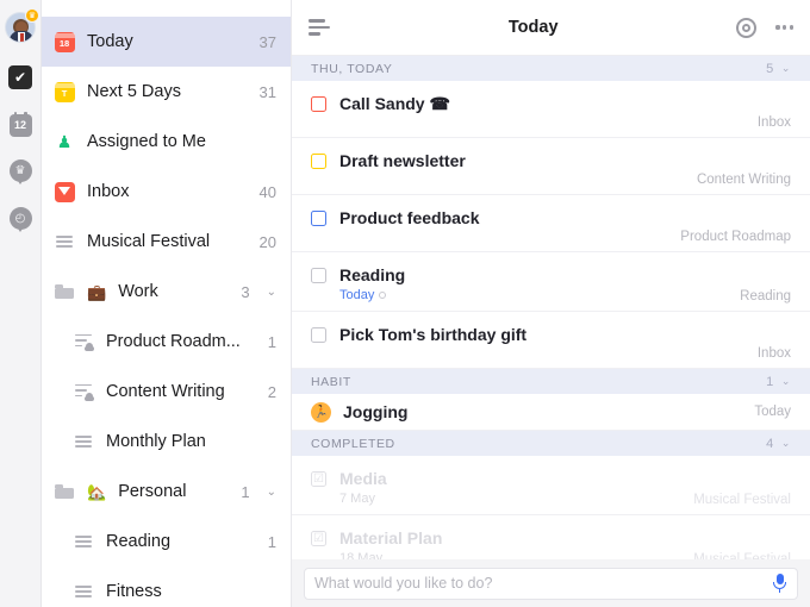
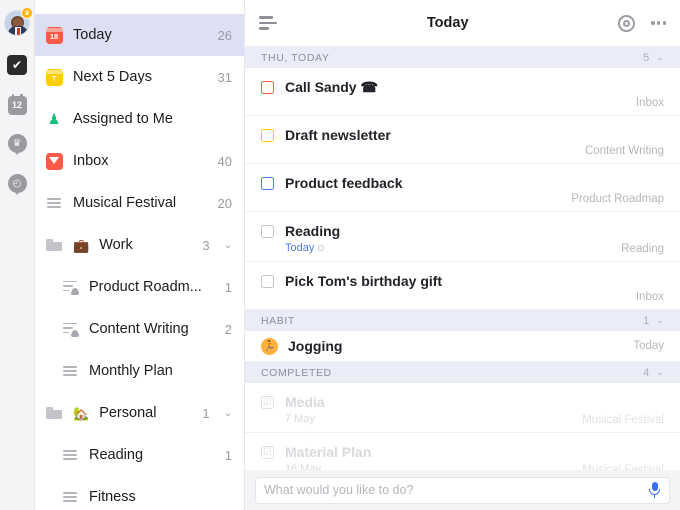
  ✔
  12
  ♛
  ◴
  18
  Today
- 37
+ 26
  T
  Next 5 Days
  31
  ♟
  Assigned to Me
  Inbox
  40
  Musical Festival
  20
  💼
  Work
  3
  ⌄
  Product Roadm...
  1
  Content Writing
  2
  Monthly Plan
  🏡
  Personal
  1
  ⌄
  Reading
  1
  Fitness
  Today
  THU, TODAY
  5
  ⌄
  Call Sandy ☎
  Inbox
  Draft newsletter
  Content Writing
  Product feedback
  Product Roadmap
  Reading
  Today
  Reading
  Pick Tom's birthday gift
  Inbox
  HABIT
  1
  ⌄
  🏃
  Jogging
  Today
  COMPLETED
  4
  ⌄
  ☑
  Media
  7 May
  Musical Festival
  ☑
  Material Plan
  18 May
  What would you like to do?
